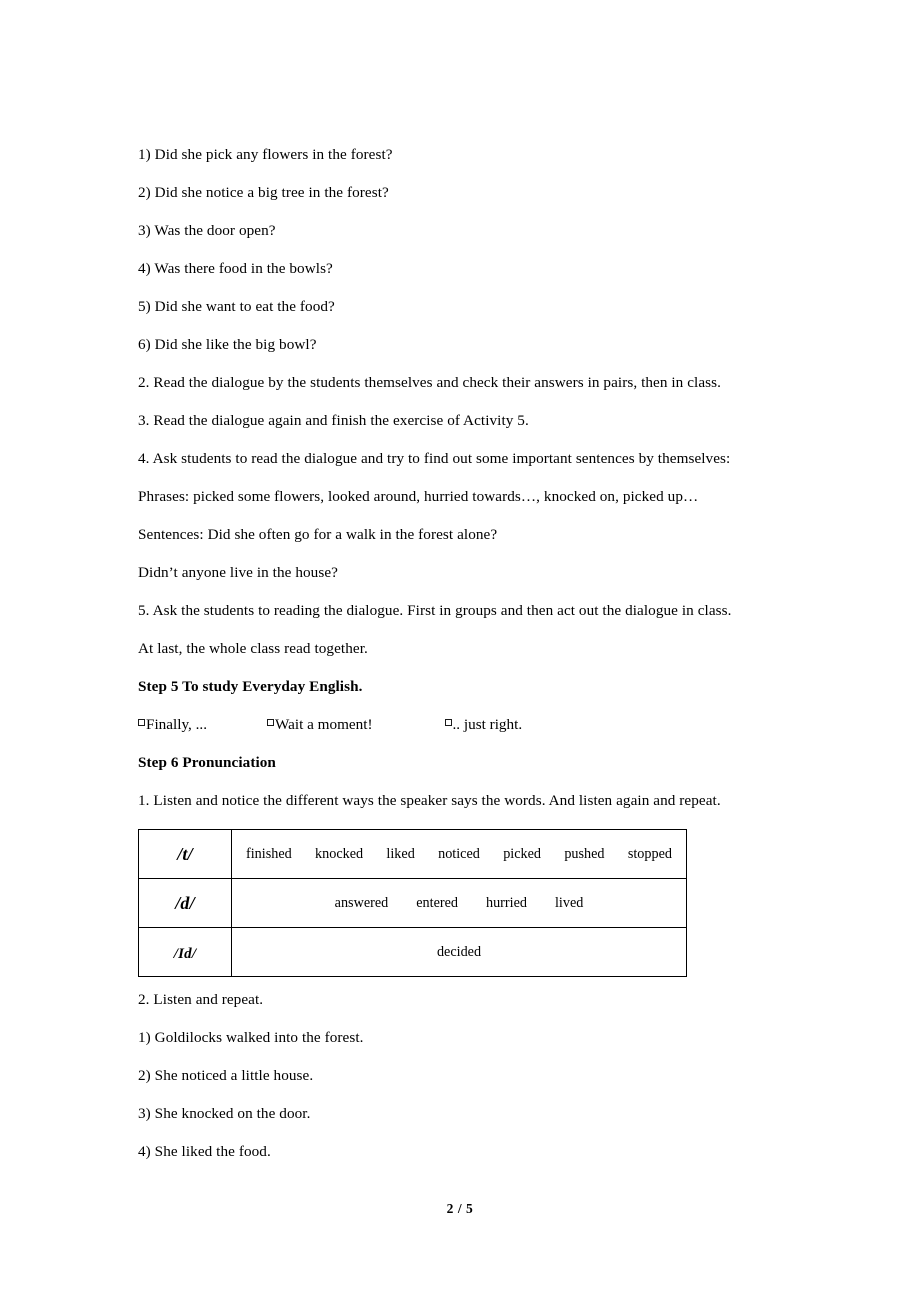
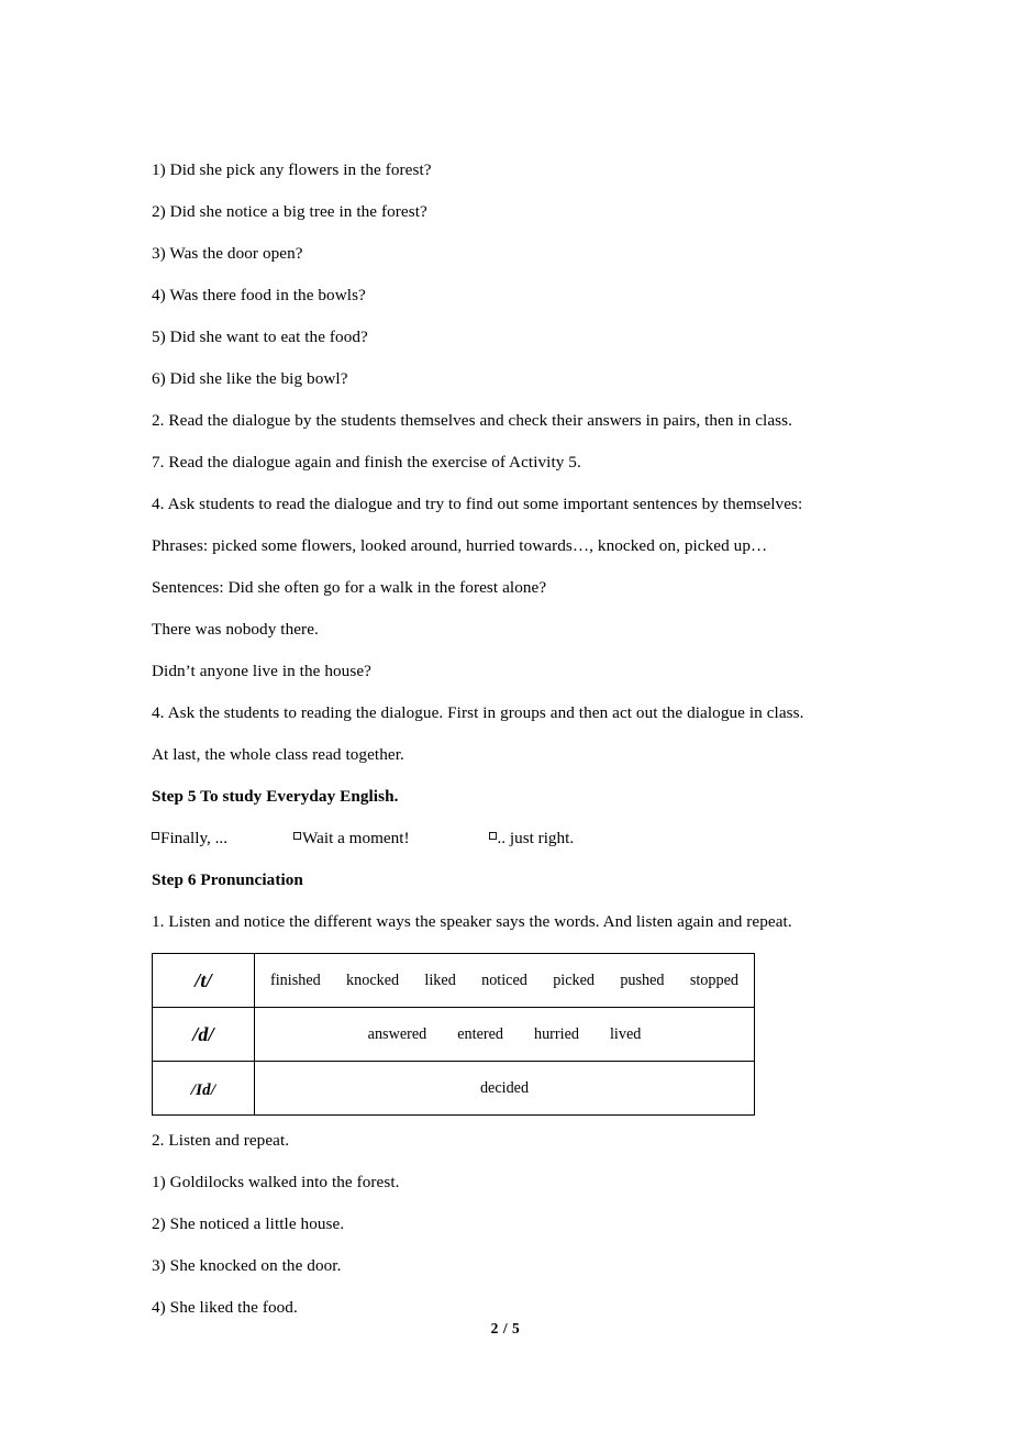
  1) Did she pick any flowers in the forest?
  2) Did she notice a big tree in the forest?
  3) Was the door open?
  4) Was there food in the bowls?
  5) Did she want to eat the food?
  6) Did she like the big bowl?
  2. Read the dialogue by the students themselves and check their answers in pairs, then in class.
- 3. Read the dialogue again and finish the exercise of Activity 5.
+ 7. Read the dialogue again and finish the exercise of Activity 5.
  4. Ask students to read the dialogue and try to find out some important sentences by themselves:
  Phrases: picked some flowers, looked around, hurried towards…, knocked on, picked up…
  Sentences: Did she often go for a walk in the forest alone?
+ There was nobody there.
  Didn’t anyone live in the house?
- 5. Ask the students to reading the dialogue. First in groups and then act out the dialogue in class.
+ 4. Ask the students to reading the dialogue. First in groups and then act out the dialogue in class.
  At last, the whole class read together.
  Step 5 To study Everyday English.
  Finally, ... Wait a moment! .. just right.
  Step 6 Pronunciation
  1. Listen and notice the different ways the speaker says the words. And listen again and repeat.
  /t/	finished knocked liked noticed picked pushed stopped
  /d/	answered entered hurried lived
  /Id/	decided
  2. Listen and repeat.
  1) Goldilocks walked into the forest.
  2) She noticed a little house.
  3) She knocked on the door.
  4) She liked the food.
  2 / 5
